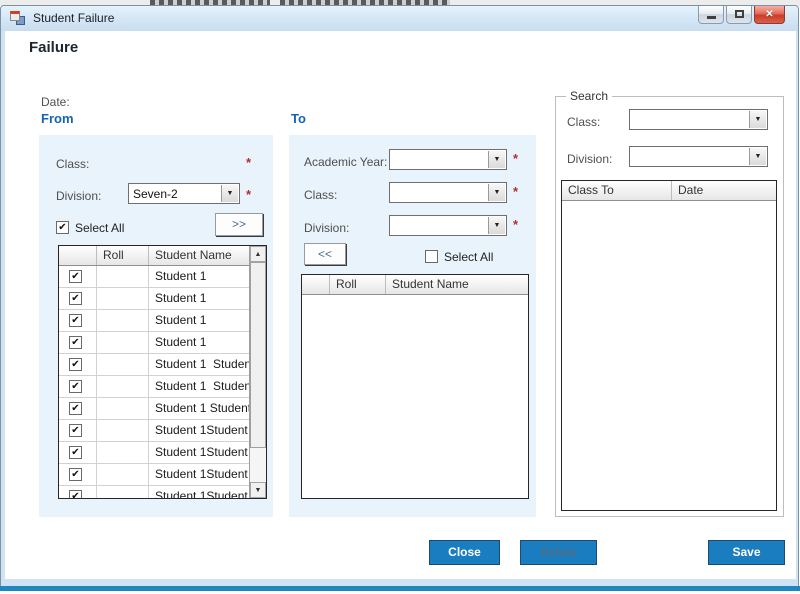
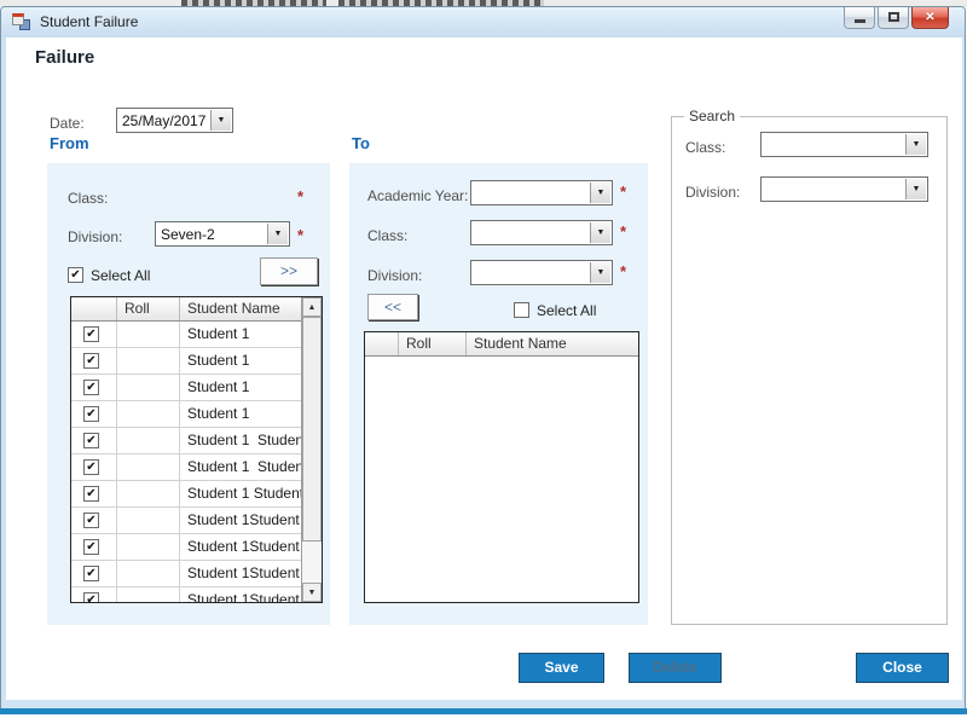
  Student Failure
  ✕
  Failure
  Date:
+ 25/May/2017
  From
  Class:
  *
  Division:
  Seven-2
  *
  Select All
  >>
  Roll
  Student Name
  Student 1
  Student 1
  Student 1
  Student 1
  Student 1 Studen
  Student 1 Studen
  Student 1Student
  Student 1Student
  Student 1Student
  Student 1Student
  To
  Academic Year:
  *
  Class:
  *
  Division:
  *
  <<
  Select All
  Roll
  Student Name
  Search
  Class:
  Division:
- Class To
- Date
- Close
+ Save
  Delete
- Save
+ Close
